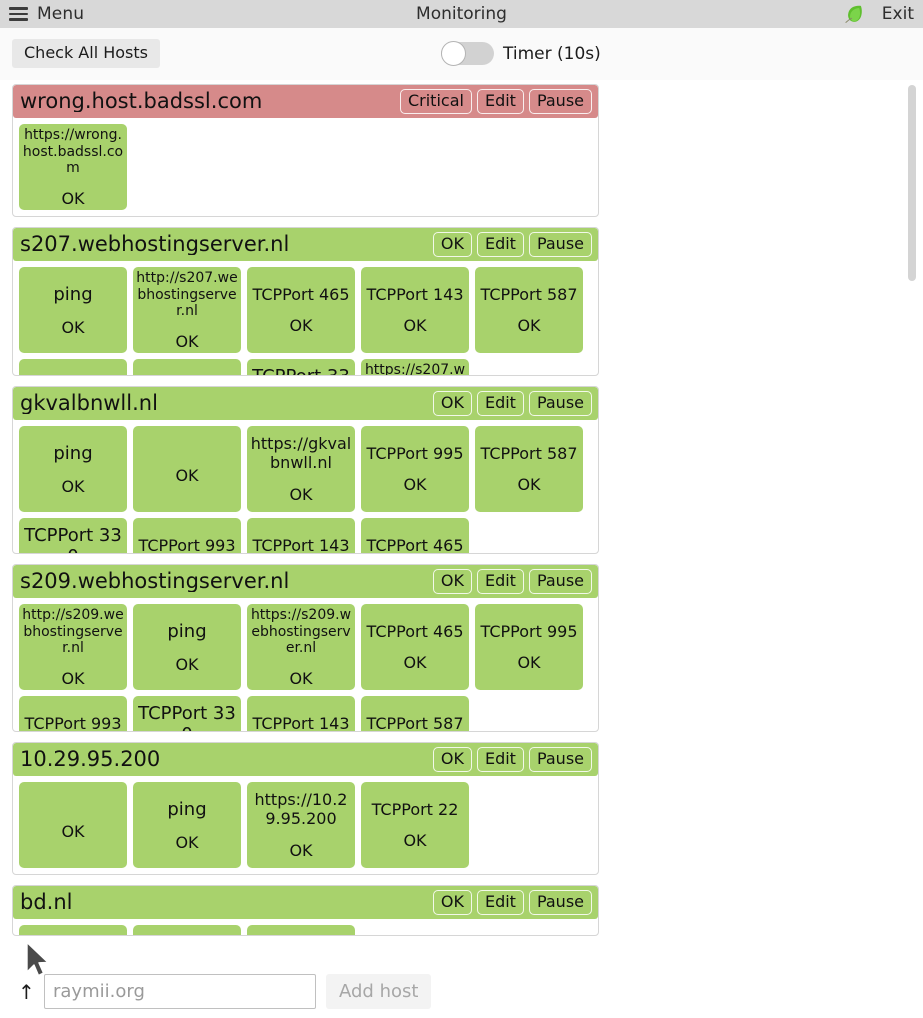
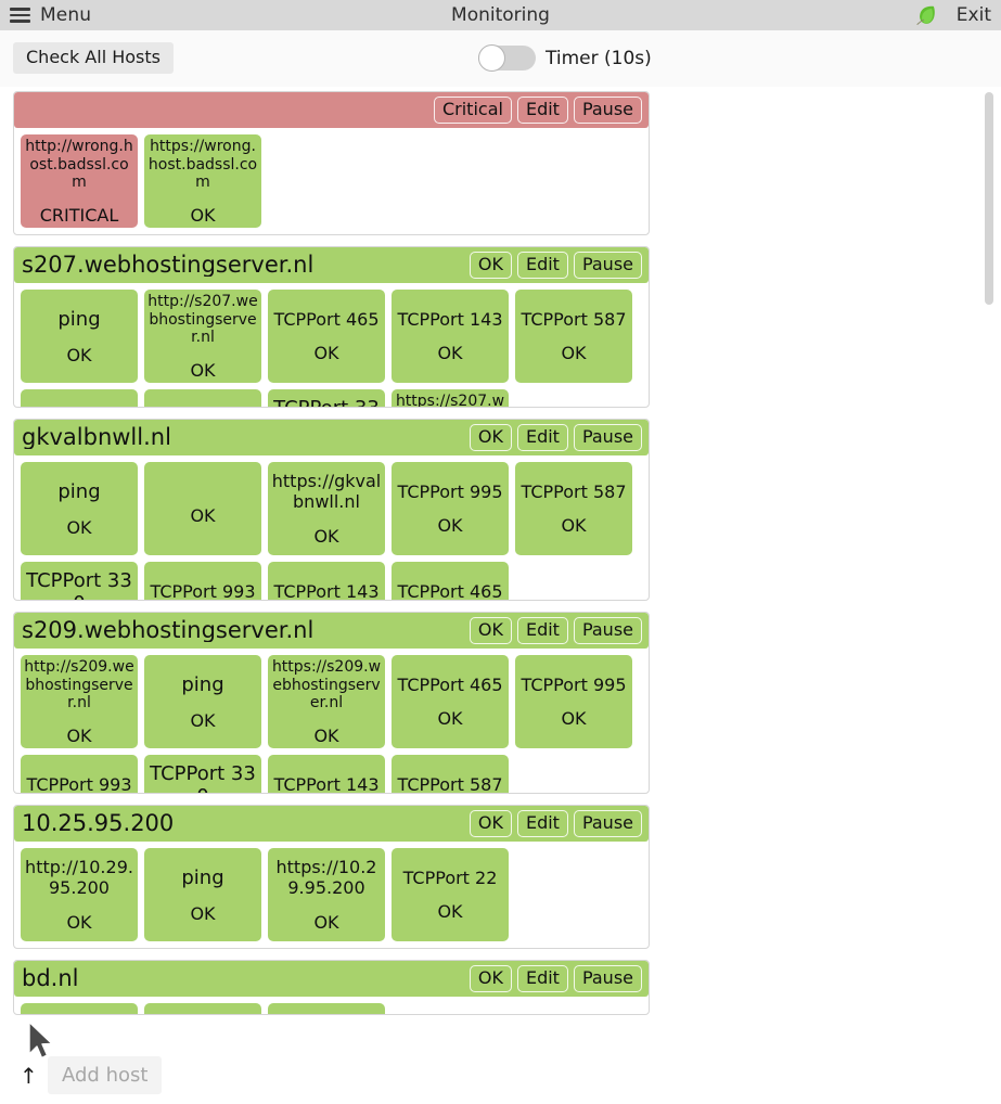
  Menu
  Monitoring
  Exit
  Check All Hosts
  Timer (10s)
- wrong.host.badssl.com
  Critical
  Edit
  Pause
+ http://wrong.host.badssl.com
+ CRITICAL
  https://wrong.host.badssl.com
  OK
  s207.webhostingserver.nl
  OK
  Edit
  Pause
  ping
  OK
  http://s207.webhostingserver.nl
  OK
  TCPPort 465
  OK
  TCPPort 143
  OK
  TCPPort 587
  OK
  gkvalbnwll.nl
  OK
  Edit
  Pause
  ping
  OK
  OK
  https://gkvalbnwll.nl
  OK
  TCPPort 995
  OK
  TCPPort 587
  OK
  TCPPort 33
  TCPPort 993
  TCPPort 143
  TCPPort 465
  s209.webhostingserver.nl
  OK
  Edit
  Pause
  http://s209.webhostingserver.nl
  OK
  ping
  OK
  https://s209.webhostingserver.nl
  OK
  TCPPort 465
  OK
  TCPPort 995
  OK
  TCPPort 993
  TCPPort 33
  TCPPort 143
  TCPPort 587
- 10.29.95.200
+ 10.25.95.200
  OK
  Edit
  Pause
+ http://10.29.95.200
  OK
  ping
  OK
  https://10.29.95.200
  OK
  TCPPort 22
  OK
  bd.nl
  OK
  Edit
  Pause
  ↑
- raymii.org
  Add host
